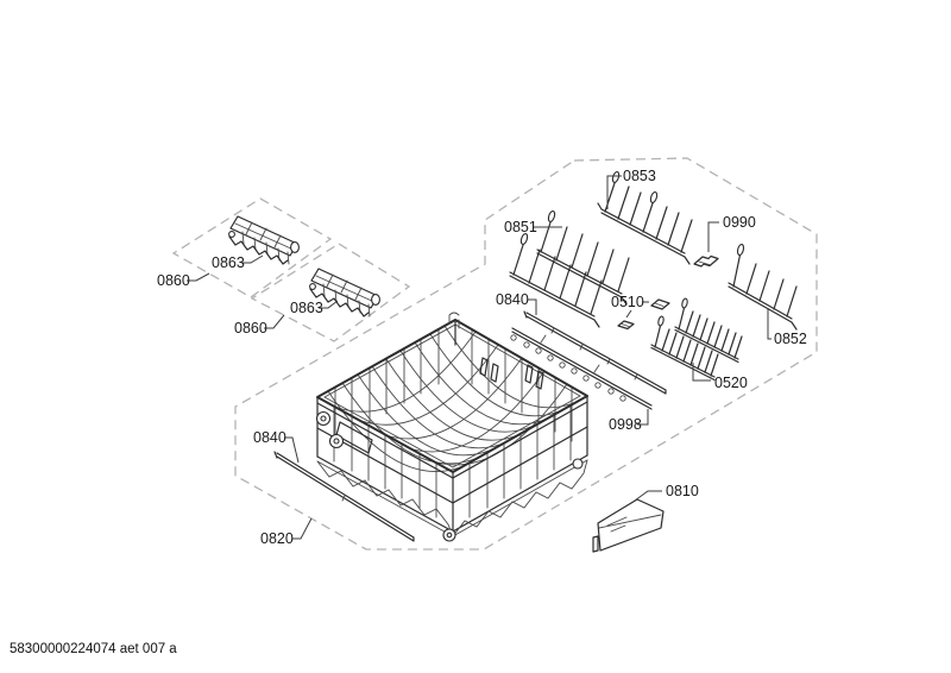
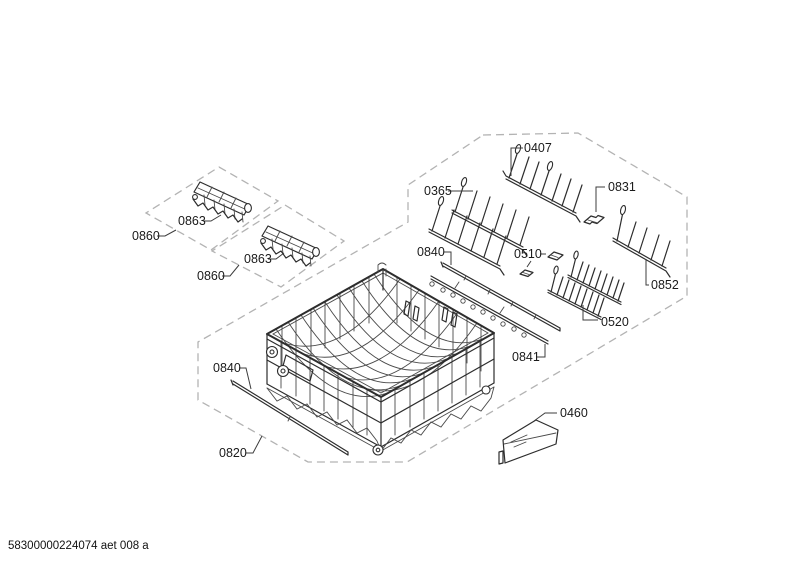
- 0853
+ 0407
- 0851
+ 0365
- 0990
+ 0831
  0840
  0510
  0852
  0520
- 0998
+ 0841
- 0810
+ 0460
  0820
  0860
  0863
  0860
  0863
  0840
- 58300000224074 aet 007 a
+ 58300000224074 aet 008 a
